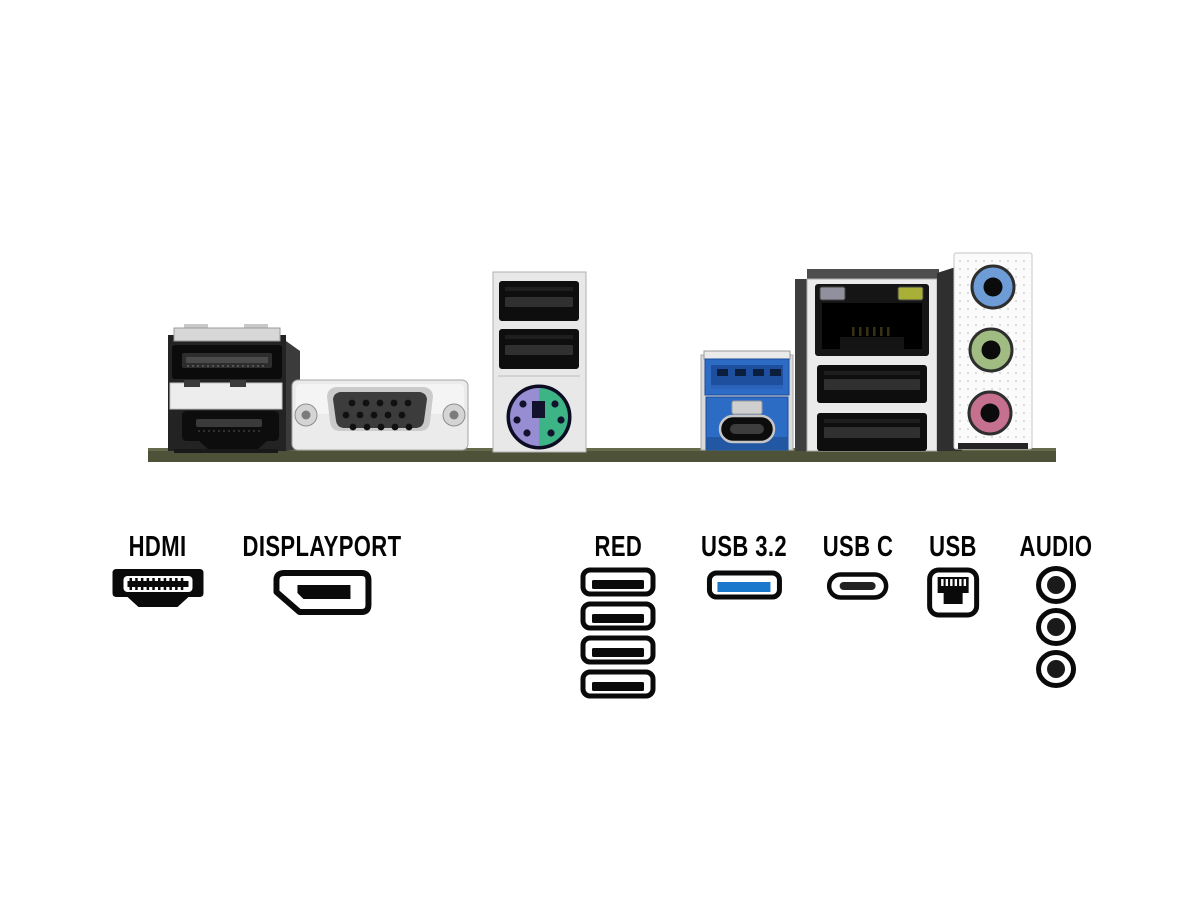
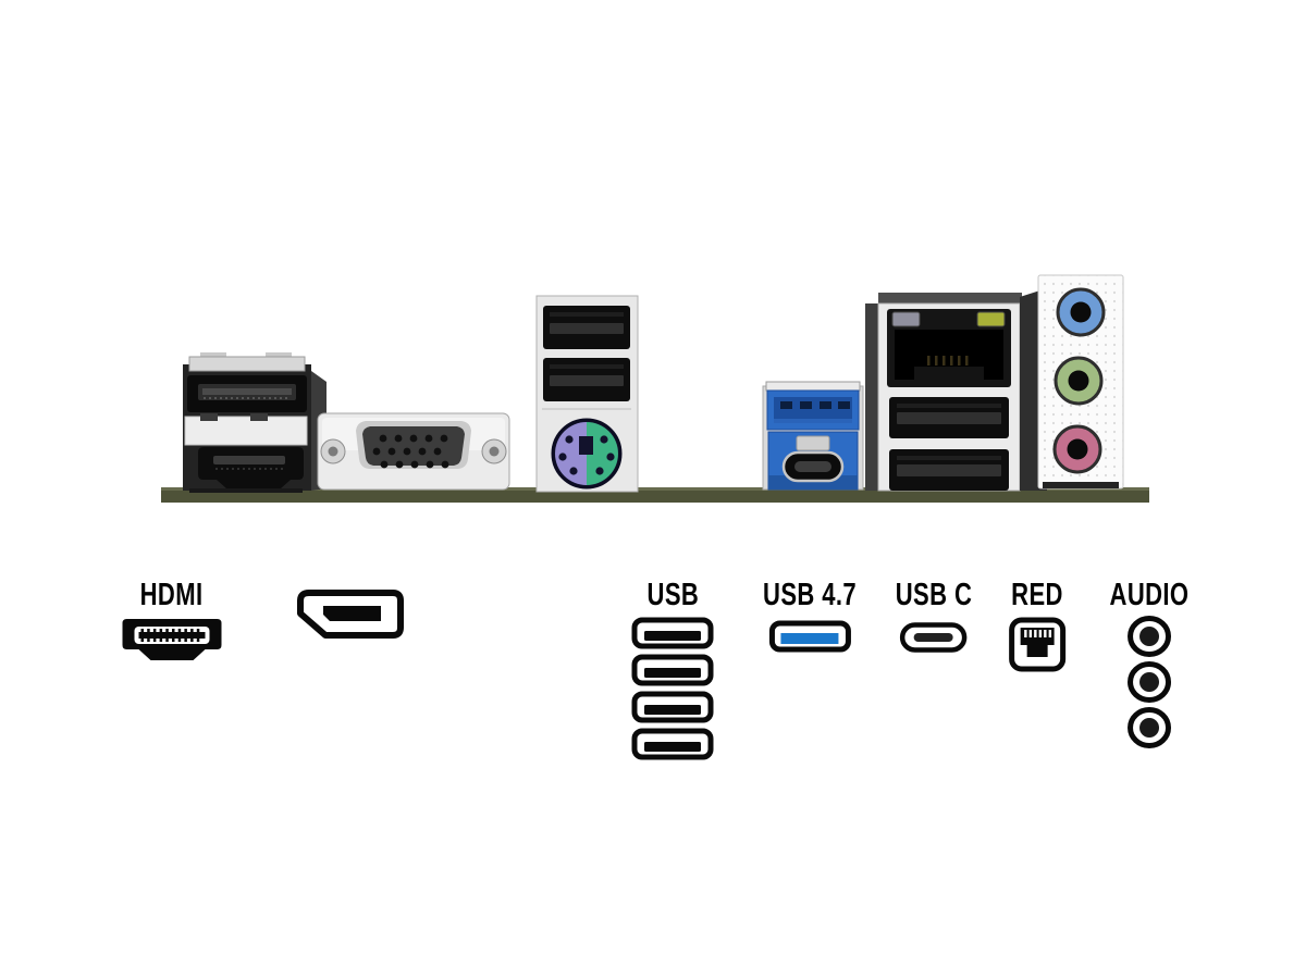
  HDMI
- DISPLAYPORT
- RED
+ USB
- USB 3.2
+ USB 4.7
  USB C
- USB
+ RED
  AUDIO
